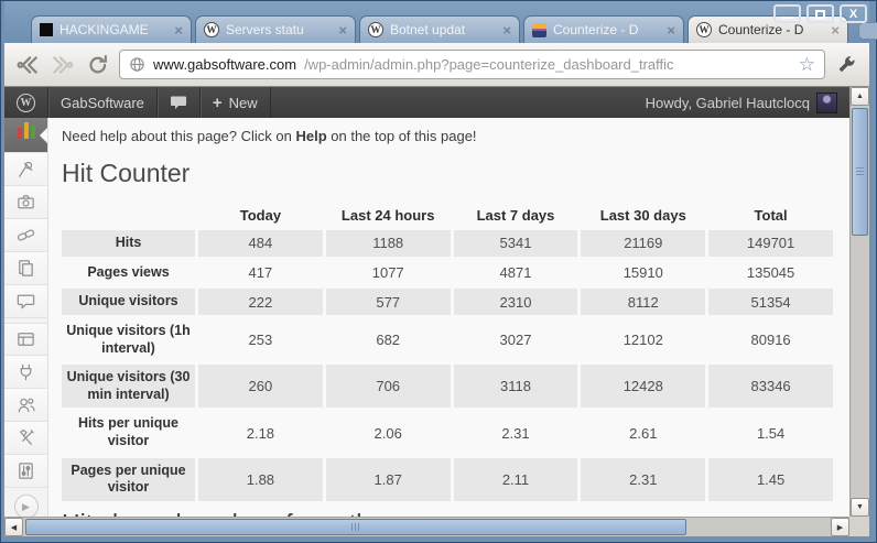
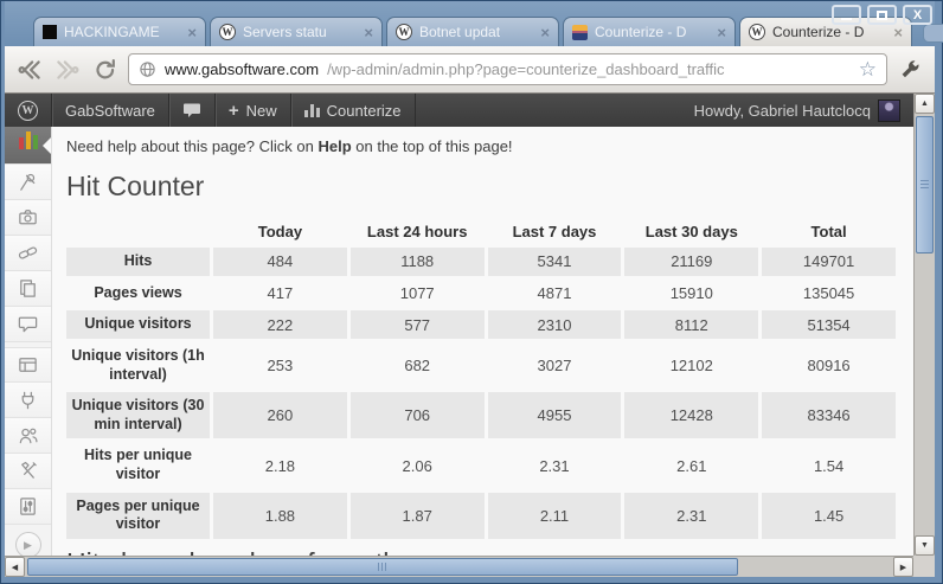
  HACKINGAME
  ×
  W
  Servers statu
  ×
  W
  Botnet updat
  ×
  Counterize - D
  ×
  W
  Counterize - D
  ×
  X
  www.gabsoftware.com
  /wp-admin/admin.php?page=counterize_dashboard_traffic
  ☆
  W
  GabSoftware
  +
  New
+ Counterize
  Howdy, Gabriel Hautclocq
  ▶
  Need help about this page? Click on Help on the top of this page!
  Hit Counter
  	Today	Last 24 hours	Last 7 days	Last 30 days	Total
  Hits	484	1188	5341	21169	149701
  Pages views	417	1077	4871	15910	135045
  Unique visitors	222	577	2310	8112	51354
  Unique visitors (1h interval)	253	682	3027	12102	80916
- Unique visitors (30 min interval)	260	706	3118	12428	83346
+ Unique visitors (30 min interval)	260	706	4955	12428	83346
  Hits per unique visitor	2.18	2.06	2.31	2.61	1.54
  Pages per unique visitor	1.88	1.87	2.11	2.31	1.45
